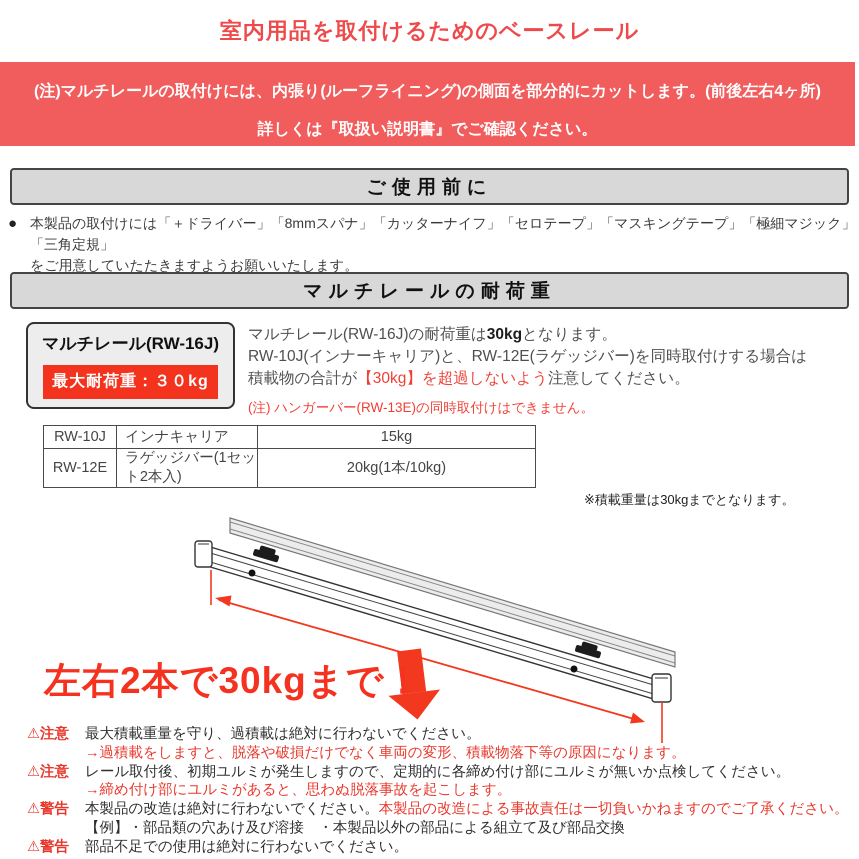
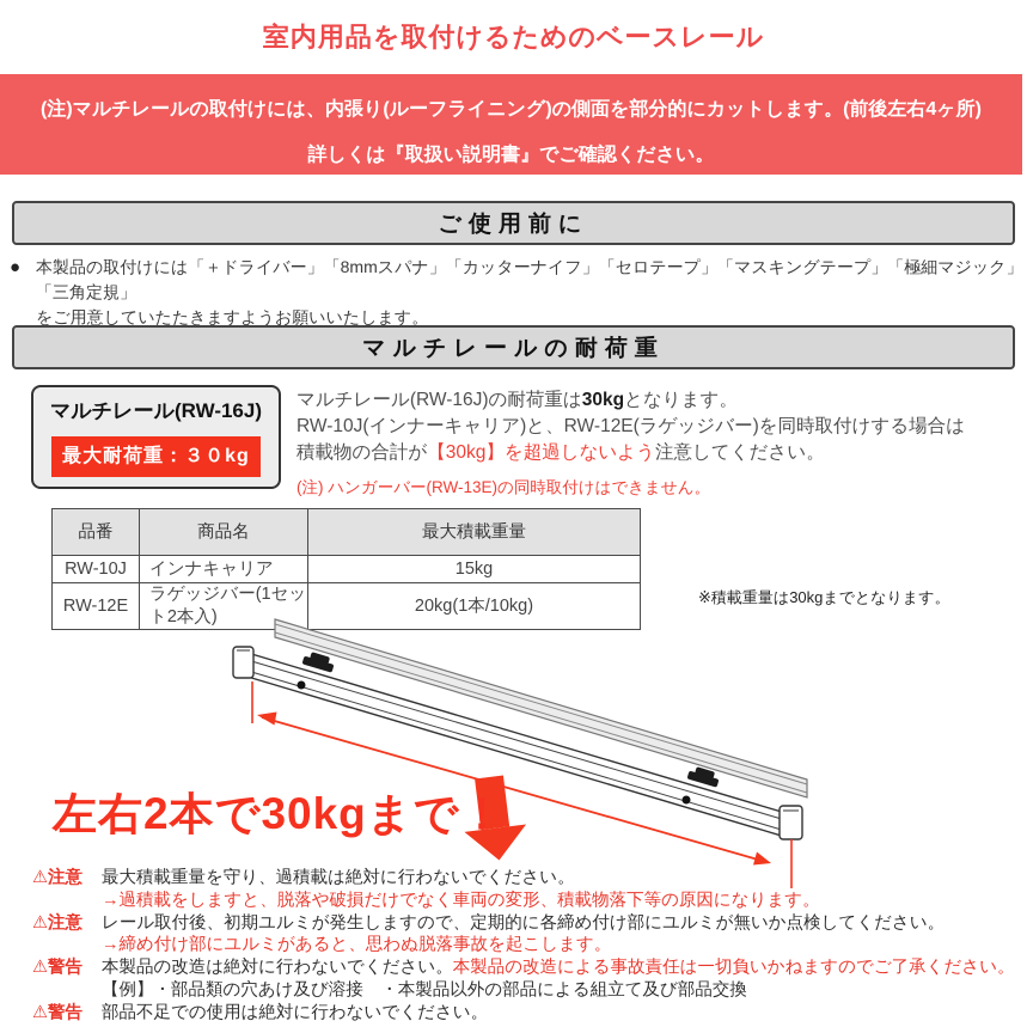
  室内用品を取付けるためのベースレール
  (注)マルチレールの取付けには、内張り(ルーフライニング)の側面を部分的にカットします。(前後左右4ヶ所)
  詳しくは『取扱い説明書』でご確認ください。
  ご使用前に
  ●
  本製品の取付けには「＋ドライバー」「8mmスパナ」「カッターナイフ」「セロテープ」「マスキングテープ」「極細マジック」「三角定規」
  をご用意していたたきますようお願いいたします。
  マルチレールの耐荷重
  マルチレール(RW-16J)
  最大耐荷重：３０kg
  マルチレール(RW-16J)の耐荷重は30kgとなります。
  RW-10J(インナーキャリア)と、RW-12E(ラゲッジバー)を同時取付けする場合は
  積載物の合計が【30kg】を超過しないよう注意してください。
  (注) ハンガーバー(RW-13E)の同時取付けはできません。
+ 品番	商品名	最大積載重量
  RW-10J	インナキャリア	15kg
  RW-12E	ラゲッジバー(1セット2本入)	20kg(1本/10kg)
  ※積載重量は30kgまでとなります。
  左右2本で30kgまで！
  ⚠注意
  最大積載重量を守り、過積載は絶対に行わないでください。
  →過積載をしますと、脱落や破損だけでなく車両の変形、積載物落下等の原因になります。
  ⚠注意
  レール取付後、初期ユルミが発生しますので、定期的に各締め付け部にユルミが無いか点検してください。
  →締め付け部にユルミがあると、思わぬ脱落事故を起こします。
  ⚠警告
  本製品の改造は絶対に行わないでください。本製品の改造による事故責任は一切負いかねますのでご了承ください。
  【例】・部品類の穴あけ及び溶接 ・本製品以外の部品による組立て及び部品交換
  ⚠警告
  部品不足での使用は絶対に行わないでください。
